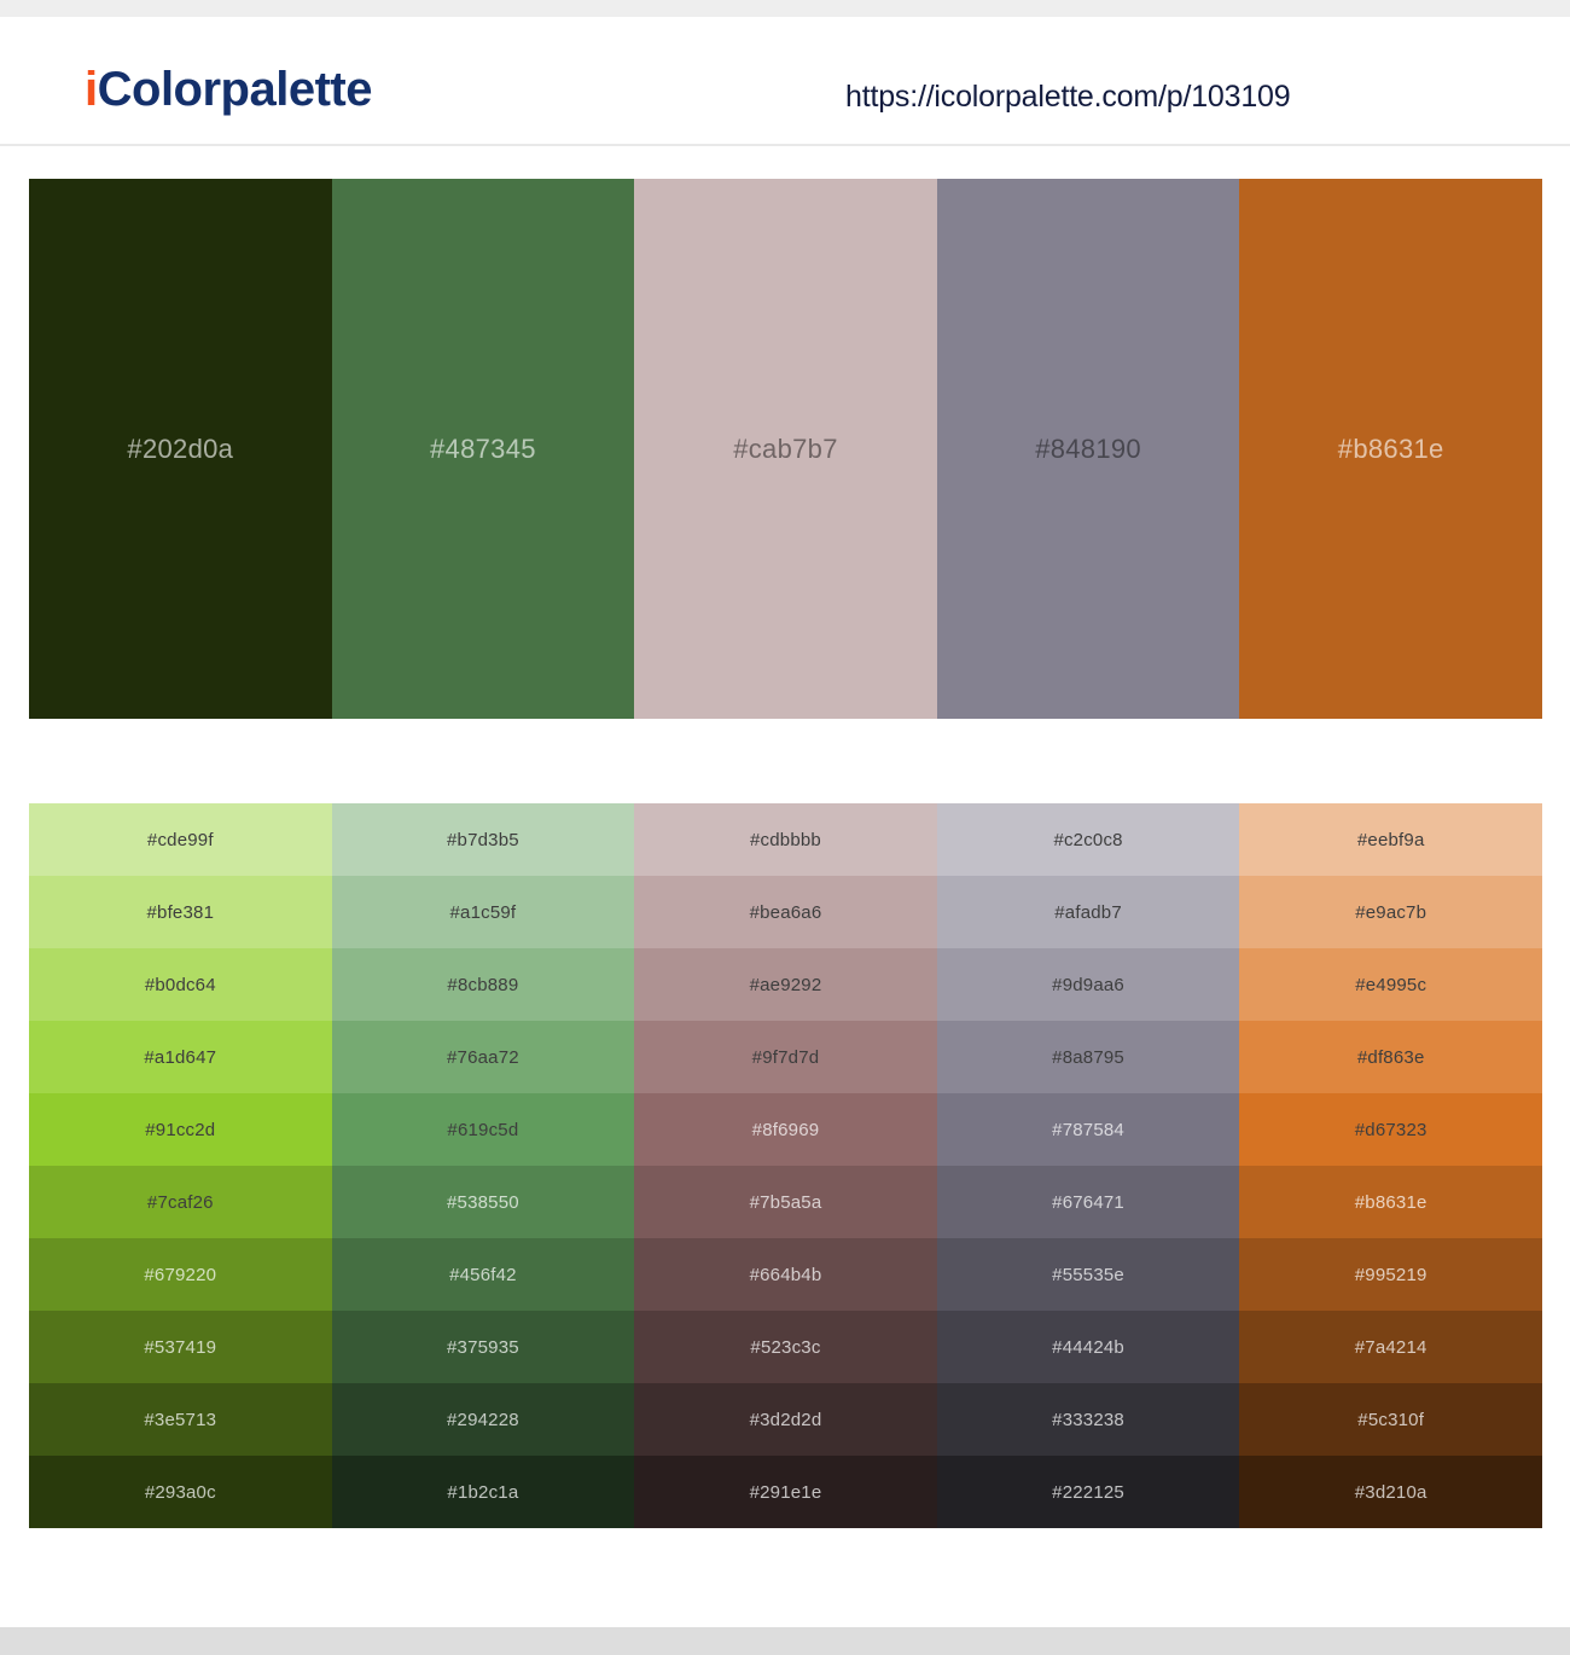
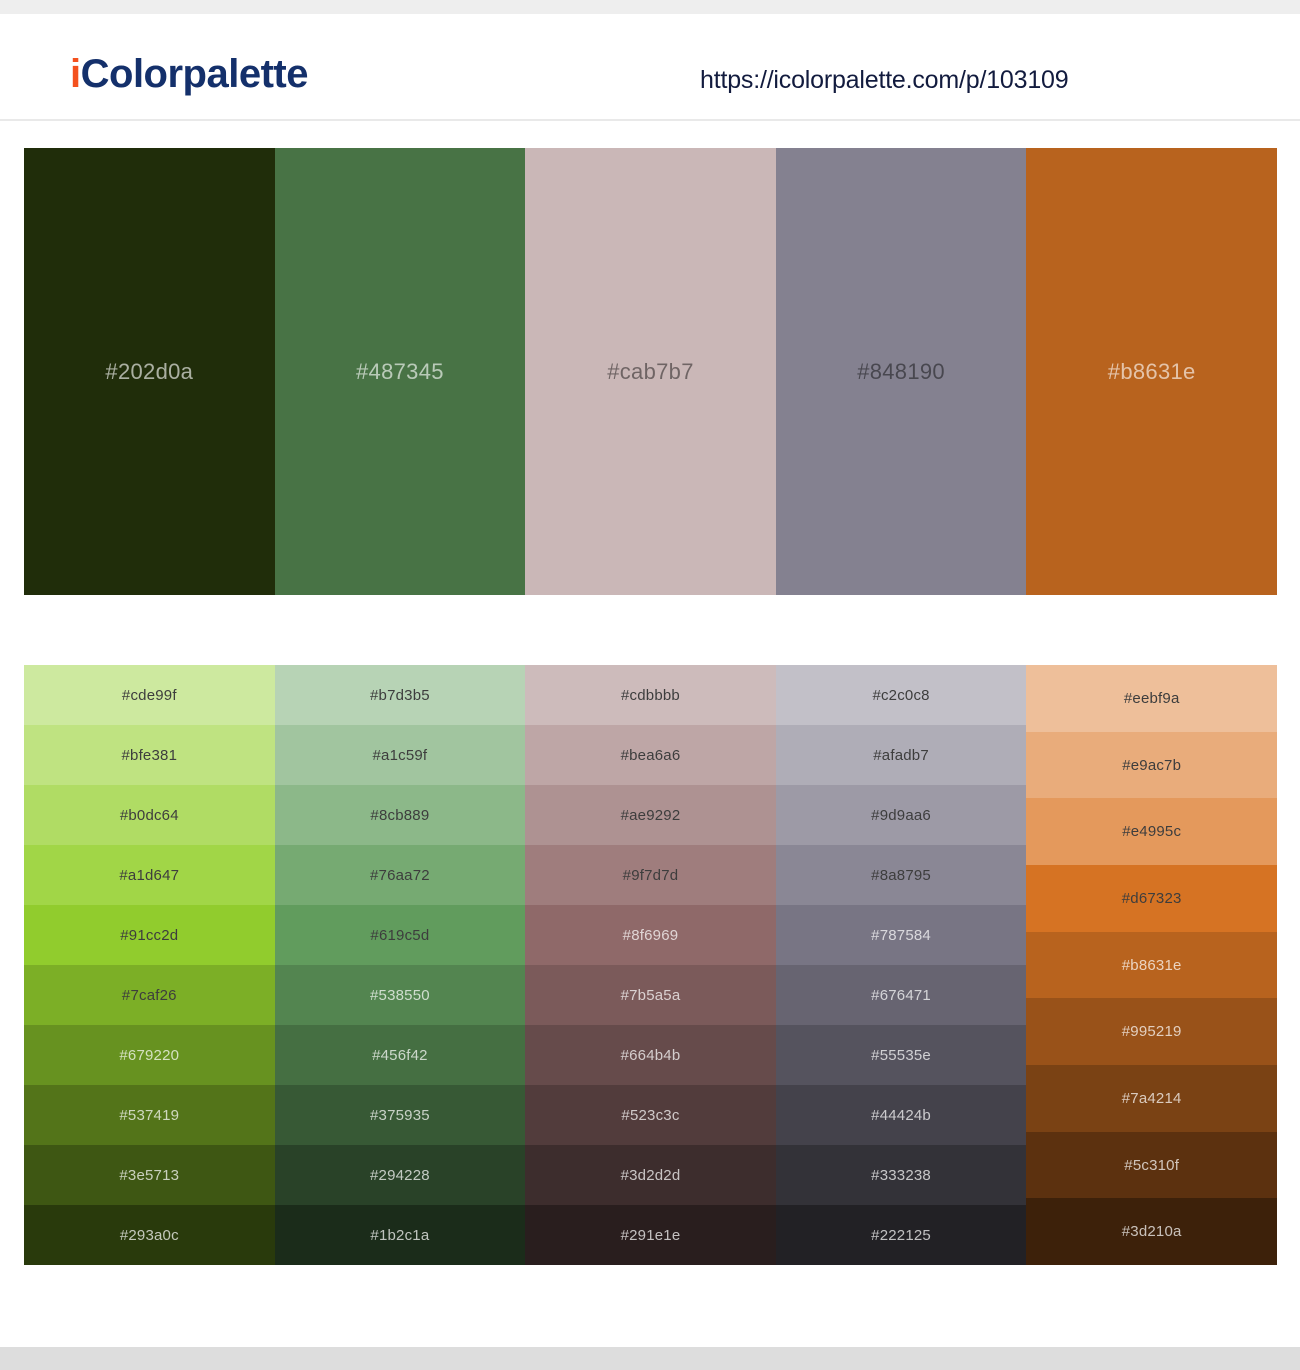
  iColorpalette
  https://icolorpalette.com/p/103109
  #202d0a
  #487345
  #cab7b7
  #848190
  #b8631e
  #cde99f
  #bfe381
  #b0dc64
  #a1d647
  #91cc2d
  #7caf26
  #679220
  #537419
  #3e5713
  #293a0c
  #b7d3b5
  #a1c59f
  #8cb889
  #76aa72
  #619c5d
  #538550
  #456f42
  #375935
  #294228
  #1b2c1a
  #cdbbbb
  #bea6a6
  #ae9292
  #9f7d7d
  #8f6969
  #7b5a5a
  #664b4b
  #523c3c
  #3d2d2d
  #291e1e
  #c2c0c8
  #afadb7
  #9d9aa6
  #8a8795
  #787584
  #676471
  #55535e
  #44424b
  #333238
  #222125
  #eebf9a
  #e9ac7b
  #e4995c
- #df863e
  #d67323
  #b8631e
  #995219
  #7a4214
  #5c310f
  #3d210a
